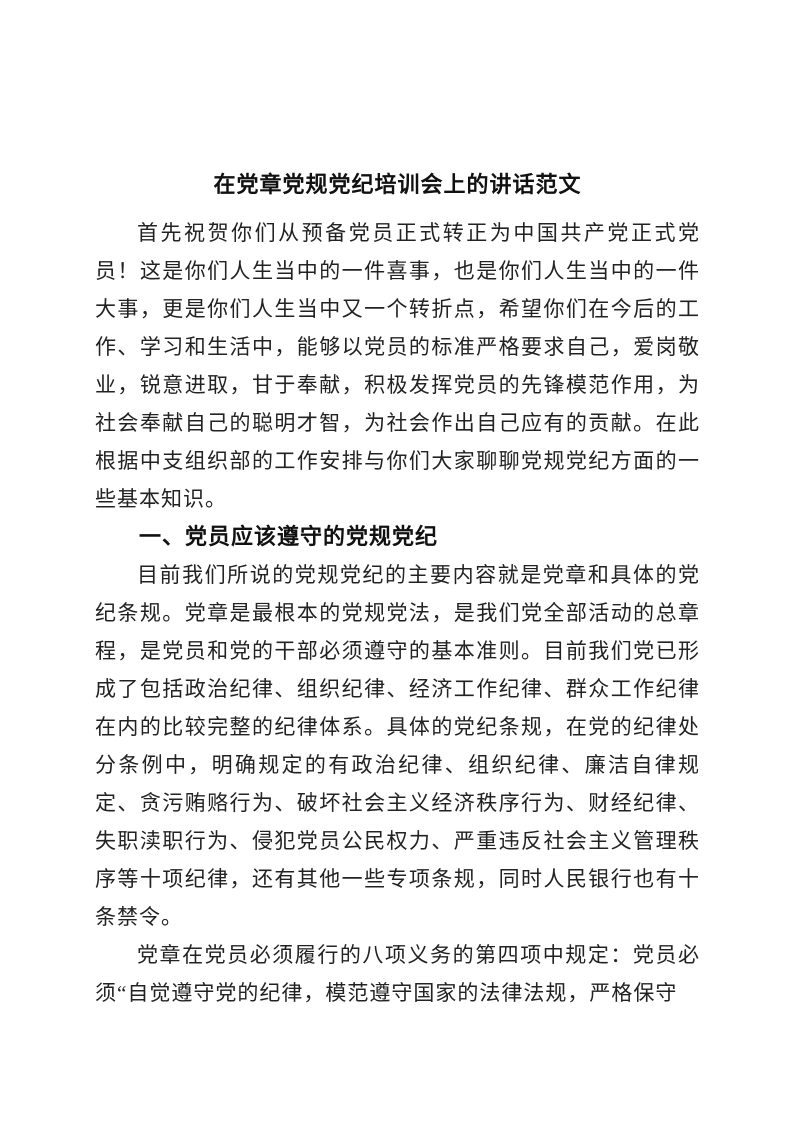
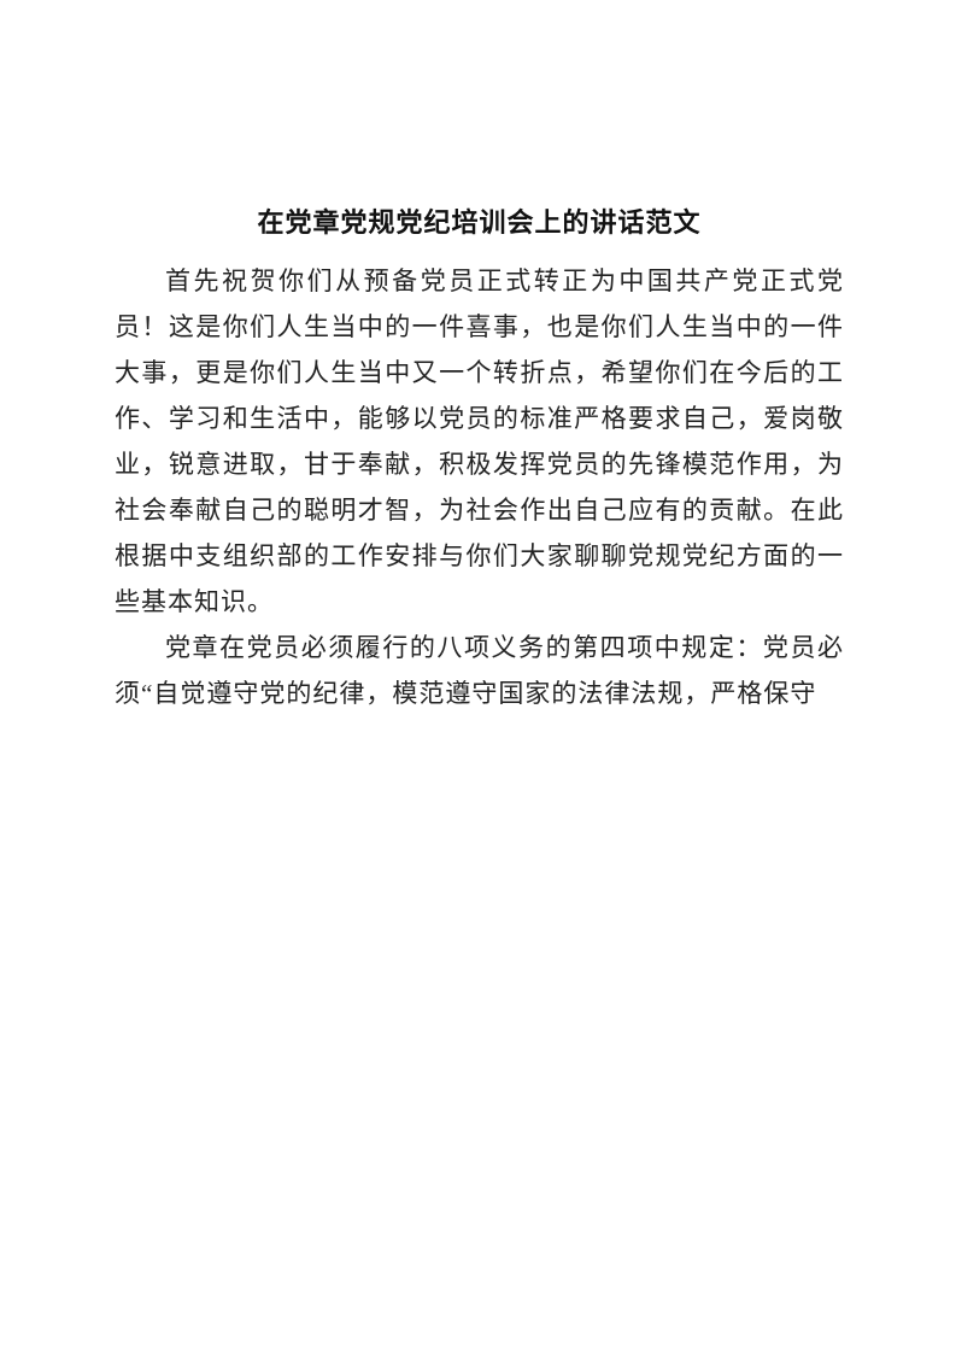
  在党章党规党纪培训会上的讲话范文
  首先祝贺你们从预备党员正式转正为中国共产党正式党员！这是你们人生当中的一件喜事，也是你们人生当中的一件大事，更是你们人生当中又一个转折点，希望你们在今后的工作、学习和生活中，能够以党员的标准严格要求自己，爱岗敬业，锐意进取，甘于奉献，积极发挥党员的先锋模范作用，为社会奉献自己的聪明才智，为社会作出自己应有的贡献。在此根据中支组织部的工作安排与你们大家聊聊党规党纪方面的一些基本知识。
- 一、党员应该遵守的党规党纪
- 目前我们所说的党规党纪的主要内容就是党章和具体的党纪条规。党章是最根本的党规党法，是我们党全部活动的总章程，是党员和党的干部必须遵守的基本准则。目前我们党已形成了包括政治纪律、组织纪律、经济工作纪律、群众工作纪律在内的比较完整的纪律体系。具体的党纪条规，在党的纪律处分条例中，明确规定的有政治纪律、组织纪律、廉洁自律规定、贪污贿赂行为、破坏社会主义经济秩序行为、财经纪律、失职渎职行为、侵犯党员公民权力、严重违反社会主义管理秩序等十项纪律，还有其他一些专项条规，同时人民银行也有十条禁令。
  党章在党员必须履行的八项义务的第四项中规定：党员必须“自觉遵守党的纪律，模范遵守国家的法律法规，严格保守
